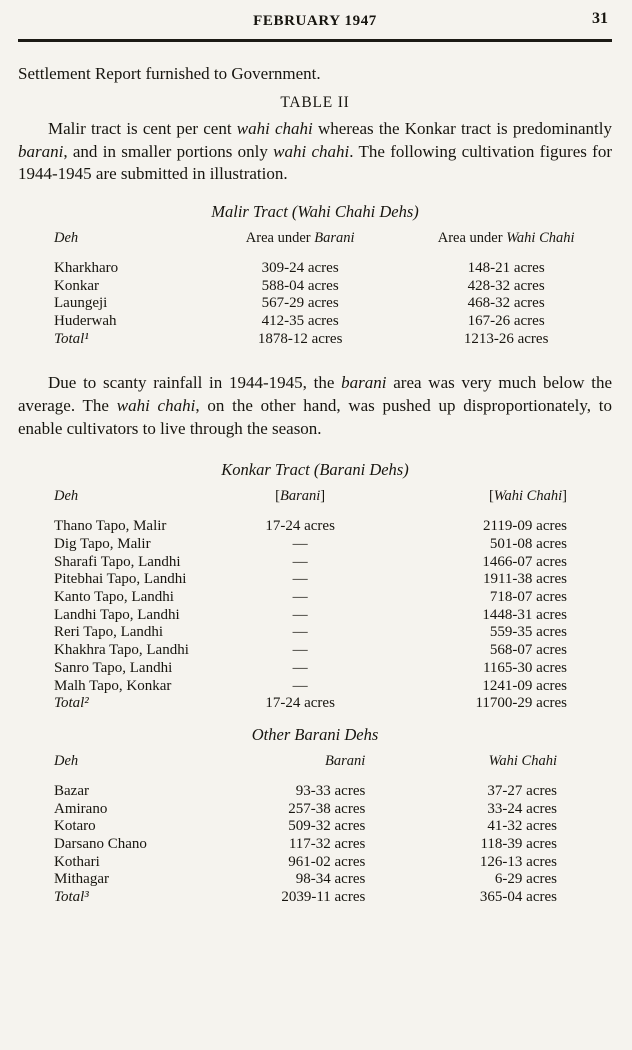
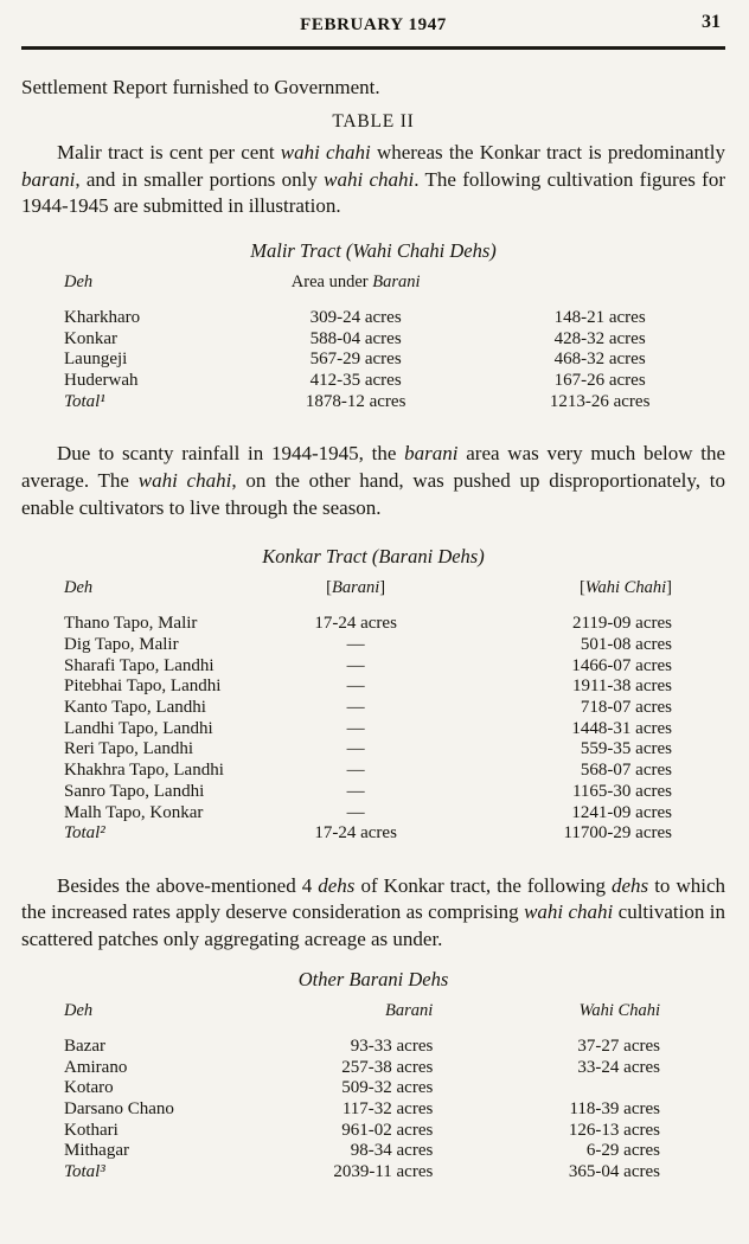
  FEBRUARY 1947
  31
  Settlement Report furnished to Government.
  TABLE II
  Malir tract is cent per cent wahi chahi whereas the Konkar tract is predominantly barani, and in smaller portions only wahi chahi. The following cultivation figures for 1944-1945 are submitted in illustration.
  Malir Tract (Wahi Chahi Dehs)
  Deh
  Area under Barani
- Area under Wahi Chahi
  Kharkharo
  309-24 acres
  148-21 acres
  Konkar
  588-04 acres
  428-32 acres
  Laungeji
  567-29 acres
  468-32 acres
  Huderwah
  412-35 acres
  167-26 acres
  Total¹
  1878-12 acres
  1213-26 acres
  Due to scanty rainfall in 1944-1945, the barani area was very much below the average. The wahi chahi, on the other hand, was pushed up disproportionately, to enable cultivators to live through the season.
  Konkar Tract (Barani Dehs)
  Deh
  [Barani]
  [Wahi Chahi]
  Thano Tapo, Malir
  17-24 acres
  2119-09 acres
  Dig Tapo, Malir
  —
  501-08 acres
  Sharafi Tapo, Landhi
  —
  1466-07 acres
  Pitebhai Tapo, Landhi
  —
  1911-38 acres
  Kanto Tapo, Landhi
  —
  718-07 acres
  Landhi Tapo, Landhi
  —
  1448-31 acres
  Reri Tapo, Landhi
  —
  559-35 acres
  Khakhra Tapo, Landhi
  —
  568-07 acres
  Sanro Tapo, Landhi
  —
  1165-30 acres
  Malh Tapo, Konkar
  —
  1241-09 acres
  Total²
  17-24 acres
  11700-29 acres
+ Besides the above-mentioned 4 dehs of Konkar tract, the following dehs to which the increased rates apply deserve consideration as comprising wahi chahi cultivation in scattered patches only aggregating acreage as under.
  Other Barani Dehs
  Deh
  Barani
  Wahi Chahi
  Bazar
  93-33 acres
  37-27 acres
  Amirano
  257-38 acres
  33-24 acres
  Kotaro
  509-32 acres
- 41-32 acres
  Darsano Chano
  117-32 acres
  118-39 acres
  Kothari
  961-02 acres
  126-13 acres
  Mithagar
  98-34 acres
  6-29 acres
  Total³
  2039-11 acres
  365-04 acres
